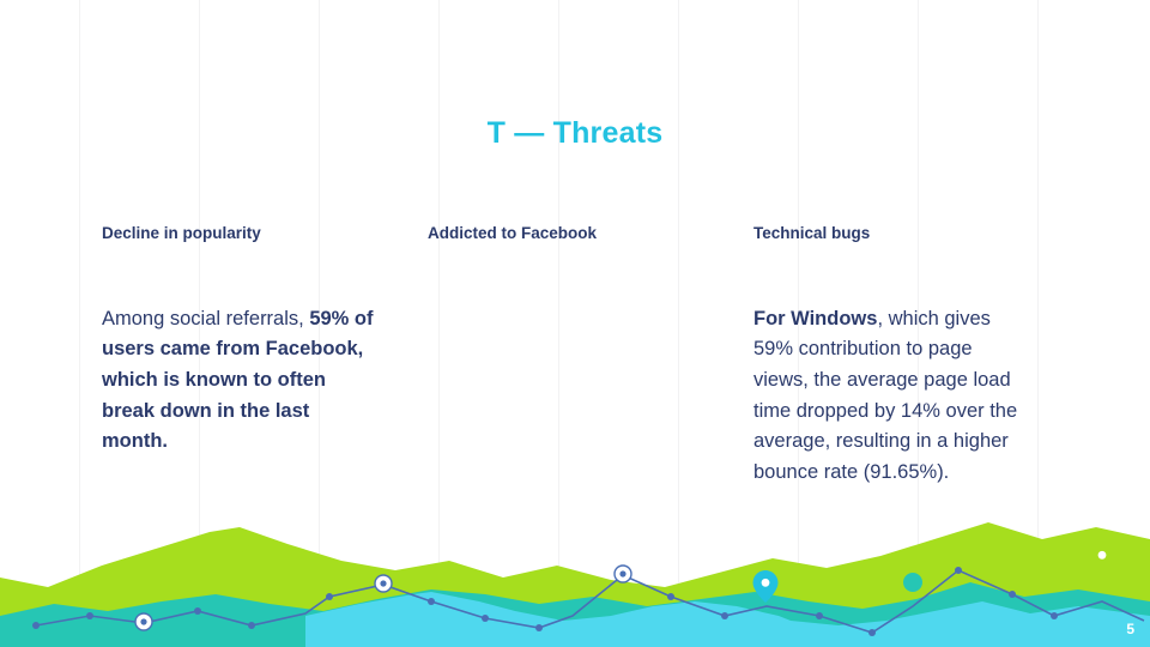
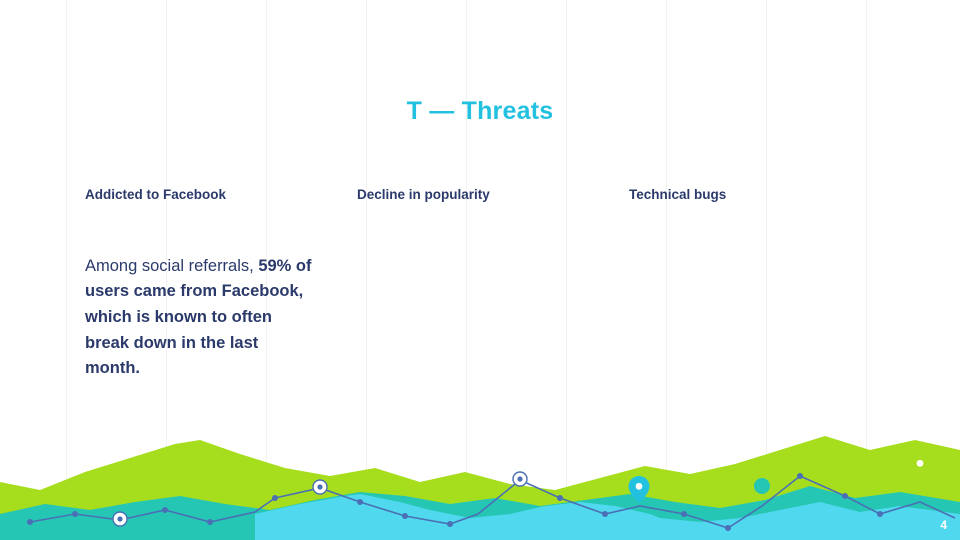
  T — Threats
- Decline in popularity
+ Addicted to Facebook
  Among social referrals, 59% of users came from Facebook, which is known to often break down in the last month.
- Addicted to Facebook
+ Decline in popularity
  Technical bugs
- For Windows, which gives 59% contribution to page views, the average page load time dropped by 14% over the average, resulting in a higher bounce rate (91.65%).
- 5
+ 4
